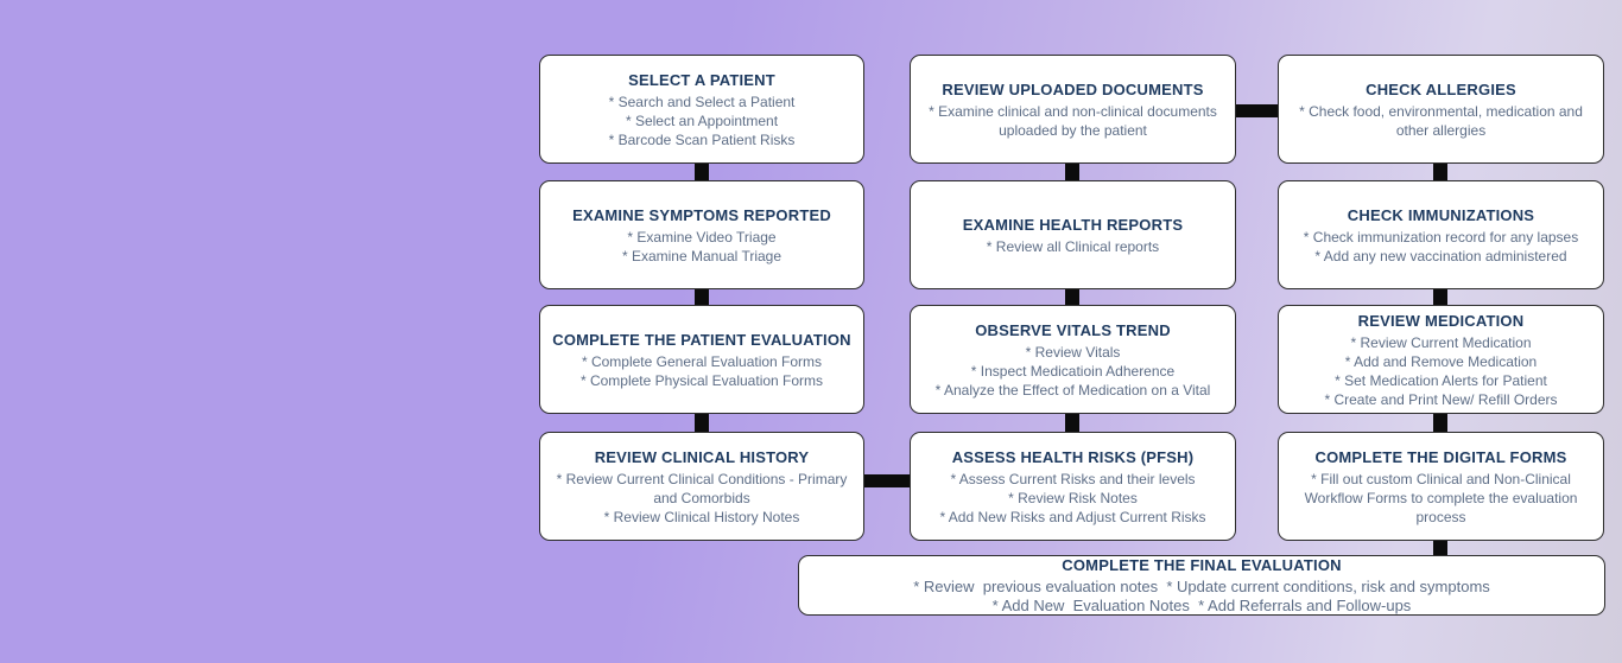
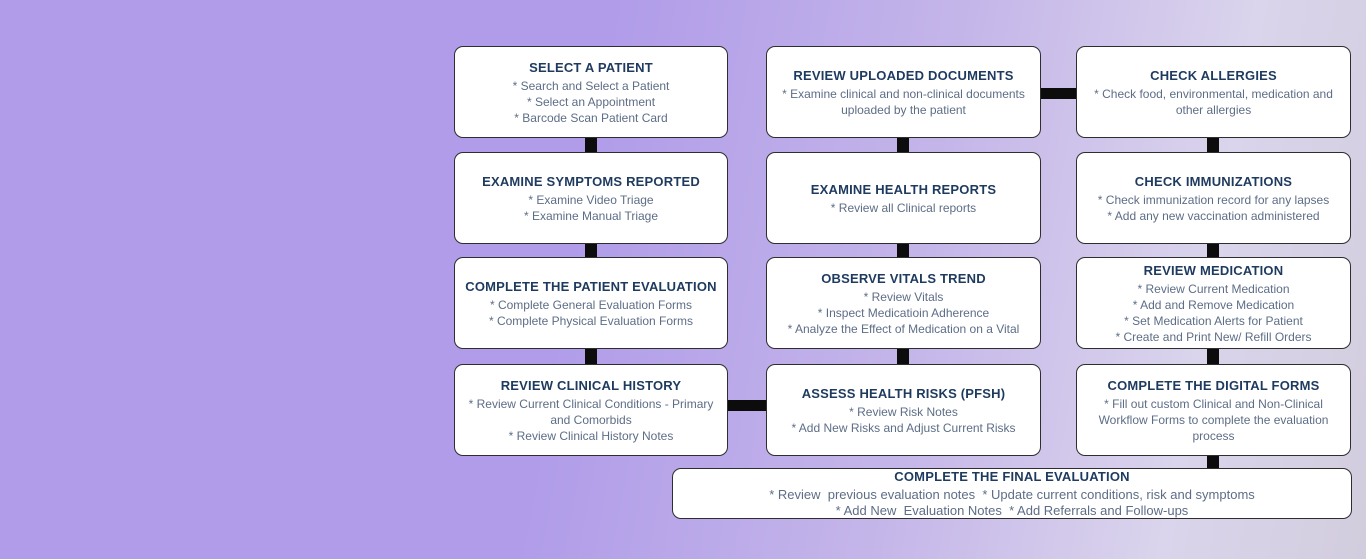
  SELECT A PATIENT
  * Search and Select a Patient
  * Select an Appointment
- * Barcode Scan Patient Risks
+ * Barcode Scan Patient Card
  EXAMINE SYMPTOMS REPORTED
  * Examine Video Triage
  * Examine Manual Triage
  COMPLETE THE PATIENT EVALUATION
  * Complete General Evaluation Forms
  * Complete Physical Evaluation Forms
  REVIEW CLINICAL HISTORY
  * Review Current Clinical Conditions - Primary and Comorbids
  * Review Clinical History Notes
  REVIEW UPLOADED DOCUMENTS
  * Examine clinical and non-clinical documents uploaded by the patient
  EXAMINE HEALTH REPORTS
  * Review all Clinical reports
  OBSERVE VITALS TREND
  * Review Vitals
  * Inspect Medicatioin Adherence
  * Analyze the Effect of Medication on a Vital
  ASSESS HEALTH RISKS (PFSH)
- * Assess Current Risks and their levels
  * Review Risk Notes
  * Add New Risks and Adjust Current Risks
  CHECK ALLERGIES
  * Check food, environmental, medication and other allergies
  CHECK IMMUNIZATIONS
  * Check immunization record for any lapses
  * Add any new vaccination administered
  REVIEW MEDICATION
  * Review Current Medication
  * Add and Remove Medication
  * Set Medication Alerts for Patient
  * Create and Print New/ Refill Orders
  COMPLETE THE DIGITAL FORMS
  * Fill out custom Clinical and Non-Clinical Workflow Forms to complete the evaluation process
  COMPLETE THE FINAL EVALUATION
  * Review previous evaluation notes * Update current conditions, risk and symptoms
  * Add New Evaluation Notes * Add Referrals and Follow-ups
